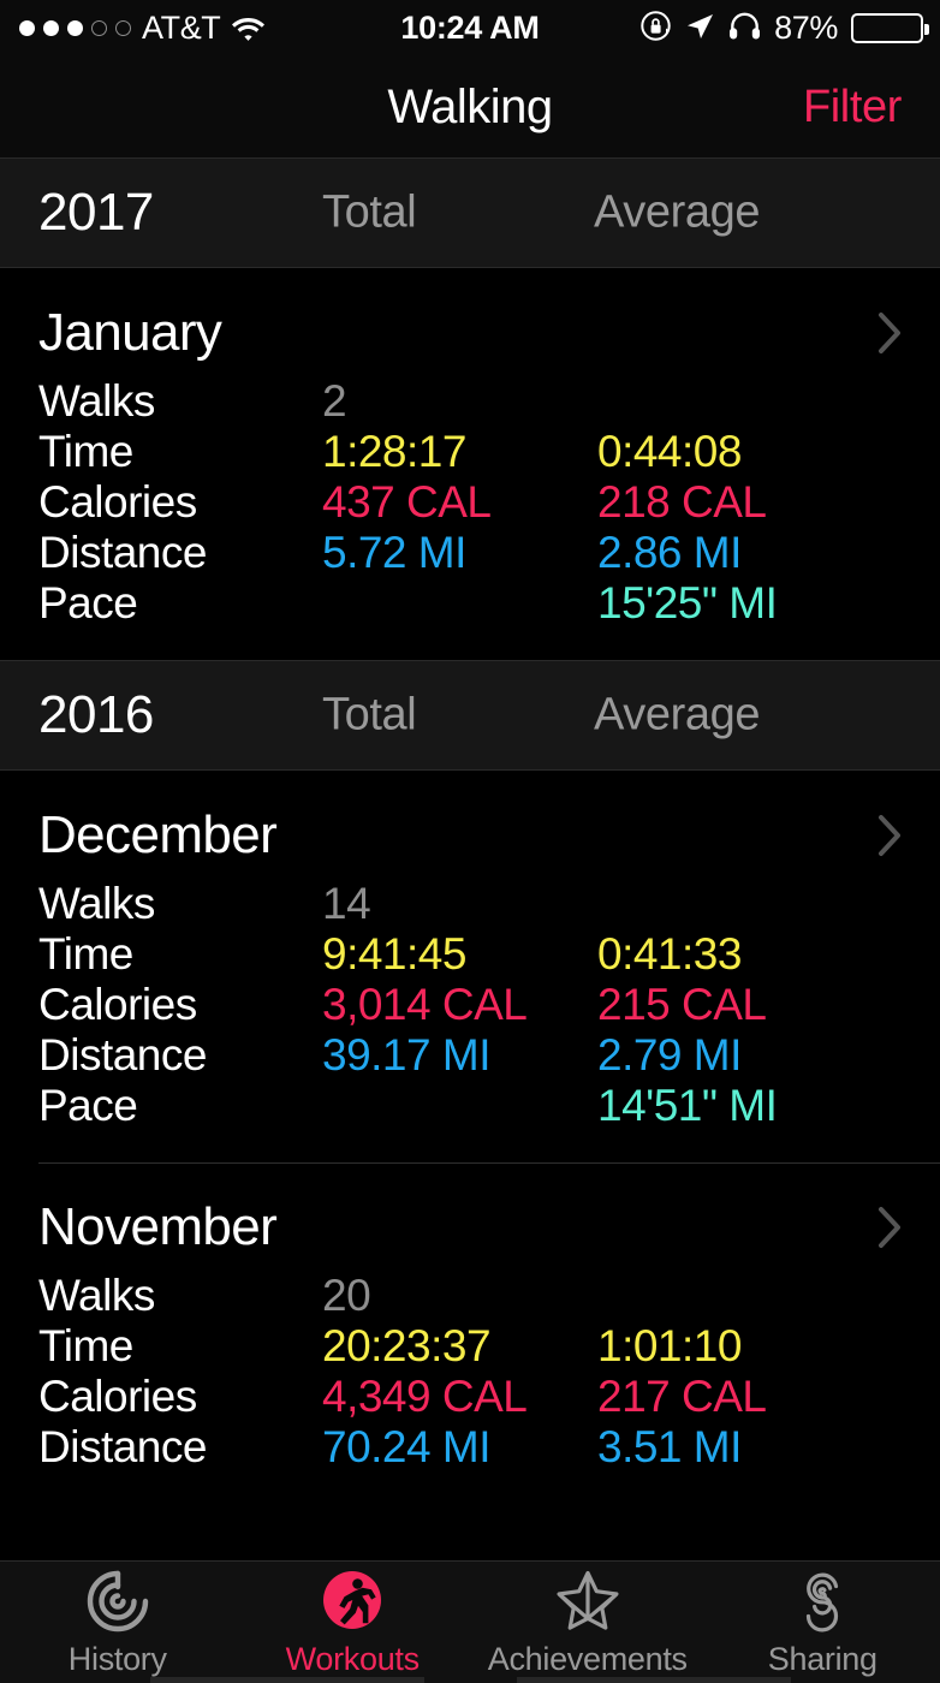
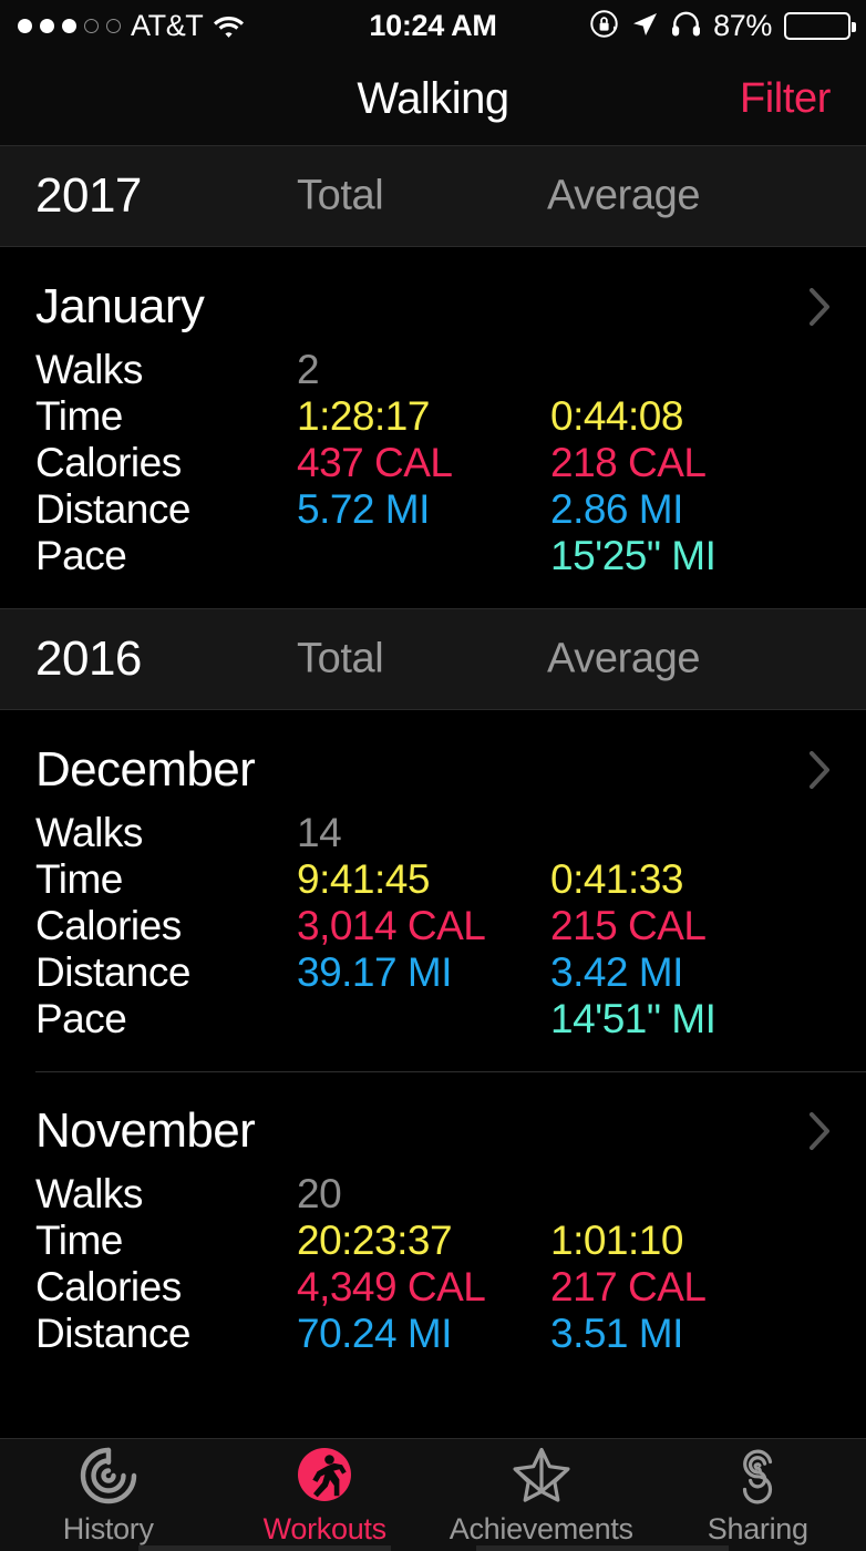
  AT&T
  10:24 AM
  87%
  Walking
  Filter
  2017
  Total
  Average
  January
  Walks
  2
  Time
  1:28:17
  0:44:08
  Calories
  437 CAL
  218 CAL
  Distance
  5.72 MI
  2.86 MI
  Pace
  15'25" MI
  2016
  Total
  Average
  December
  Walks
  14
  Time
  9:41:45
  0:41:33
  Calories
  3,014 CAL
  215 CAL
  Distance
  39.17 MI
- 2.79 MI
+ 3.42 MI
  Pace
  14'51" MI
  November
  Walks
  20
  Time
  20:23:37
  1:01:10
  Calories
  4,349 CAL
  217 CAL
  Distance
  70.24 MI
  3.51 MI
  History
  Workouts
  Achievements
  Sharing
